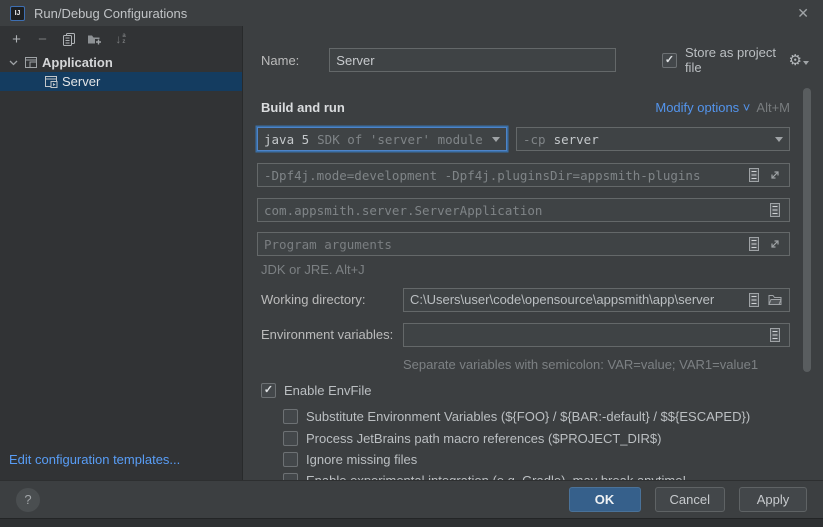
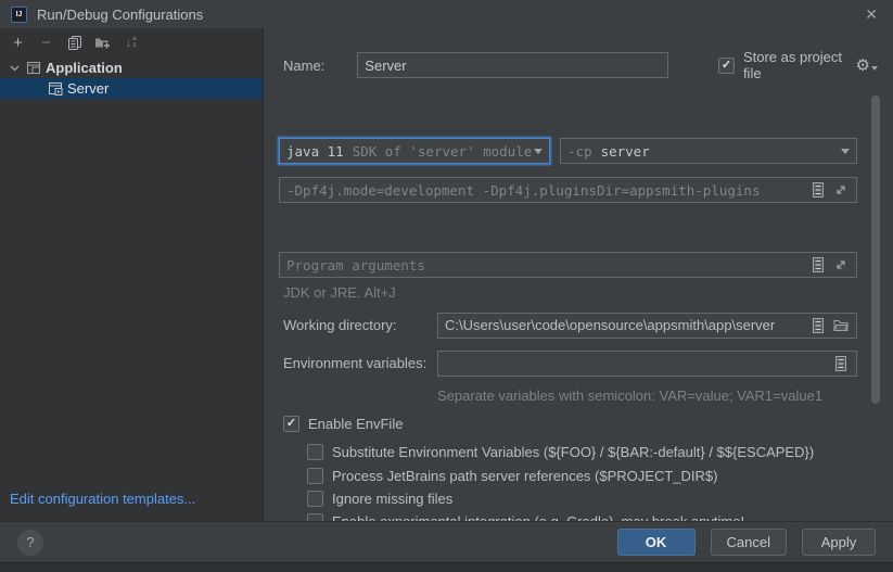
  Run/Debug Configurations
  ✕
  +
  −
  ↓
  Application
  Server
  Edit configuration templates...
  Name:
  Server
  Store as project file
  ⚙
- Build and run
- Modify options ˅
- Alt+M
- java 5
+ java 11
  SDK of 'server' module
  -cp
  server
  -Dpf4j.mode=development -Dpf4j.pluginsDir=appsmith-plugins
- com.appsmith.server.ServerApplication
  Program arguments
  JDK or JRE. Alt+J
  Working directory:
  C:\Users\user\code\opensource\appsmith\app\server
  Environment variables:
  Separate variables with semicolon: VAR=value; VAR1=value1
  Enable EnvFile
  Substitute Environment Variables (${FOO} / ${BAR:-default} / $${ESCAPED})
- Process JetBrains path macro references ($PROJECT_DIR$)
+ Process JetBrains path server references ($PROJECT_DIR$)
  Ignore missing files
  ?
  OK
  Cancel
  Apply
